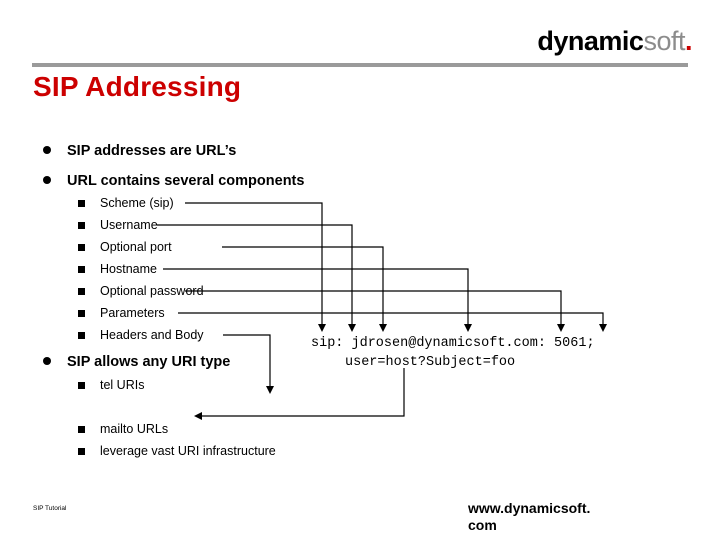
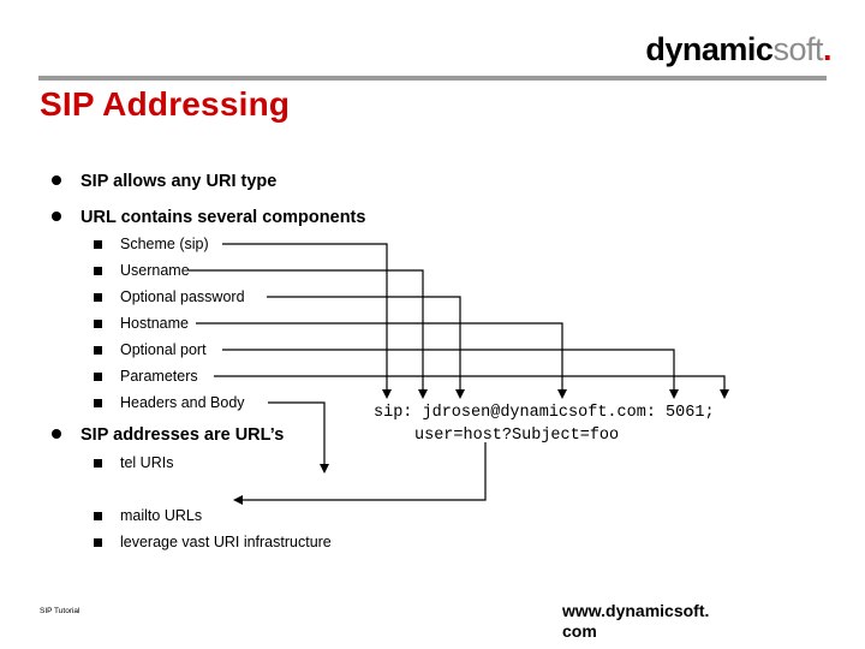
  dynamicsoft.
  SIP Addressing
- SIP addresses are URL’s
+ SIP allows any URI type
  URL contains several components
  Scheme (sip)
  Username
- Optional port
+ Optional password
  Hostname
- Optional password
+ Optional port
  Parameters
  Headers and Body
  sip: jdrosen@dynamicsoft.com: 5061;
  user=host?Subject=foo
- SIP allows any URI type
+ SIP addresses are URL’s
  tel URIs
  mailto URLs
  leverage vast URI infrastructure
  www.dynamicsoft.
  com
